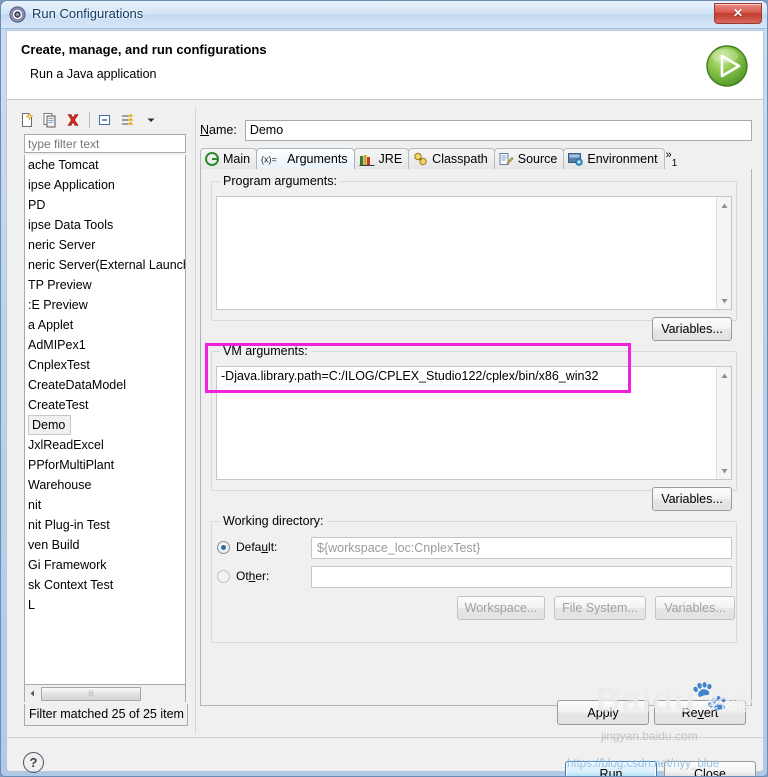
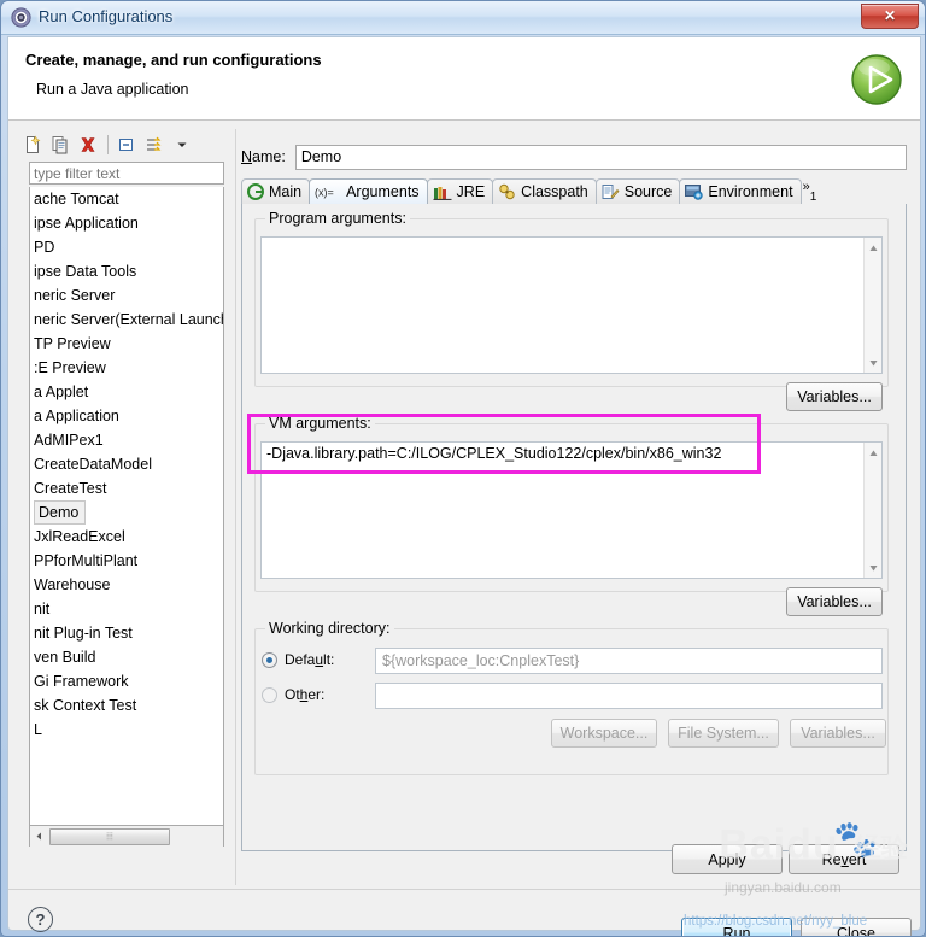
  Run Configurations
  ✕
  Create, manage, and run configurations
  Run a Java application
  type filter text
  ache Tomcat
  ipse Application
  PD
  ipse Data Tools
  neric Server
  neric Server(External Launc
  TP Preview
  :E Preview
  a Applet
+ a Application
  AdMIPex1
- CnplexTest
  CreateDataModel
  CreateTest
  Demo
  JxlReadExcel
  PPforMultiPlant
  Warehouse
  nit
  nit Plug-in Test
  ven Build
  Gi Framework
  sk Context Test
  L
  ⦙⦙⦙
- Filter matched 25 of 25 item
  Name:
  Demo
  Main
  (x)=
  Arguments
  JRE
  Classpath
  Source
  Environment
  »
  1
  Program arguments:
  Variables...
  VM arguments:
  -Djava.library.path=C:/ILOG/CPLEX_Studio122/cplex/bin/x86_win32
  Variables...
  Working directory:
  Default:
  ${workspace_loc:CnplexTest}
  Other:
  Workspace...
  File System...
  Variables...
  Apply
  Re
  v
  ert
  ?
  Run
  Close
  🐾
  Baidu
  经验
  jingyan.baidu.com
  https://blog.csdn.net/nyy_blue
